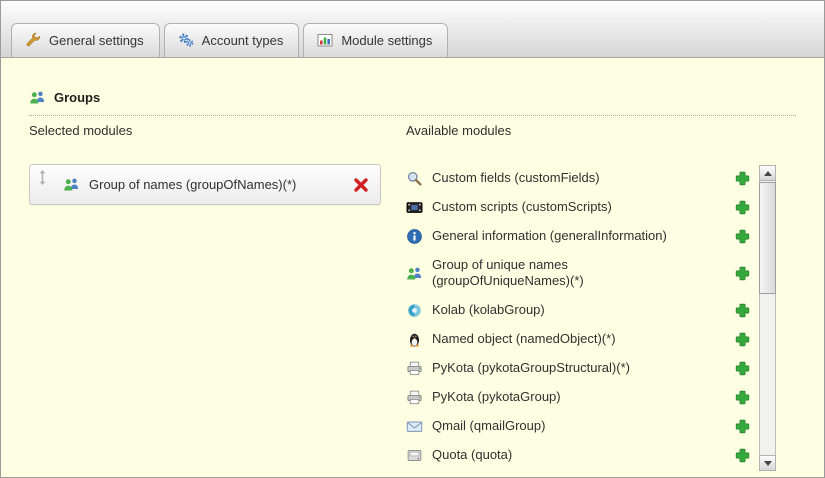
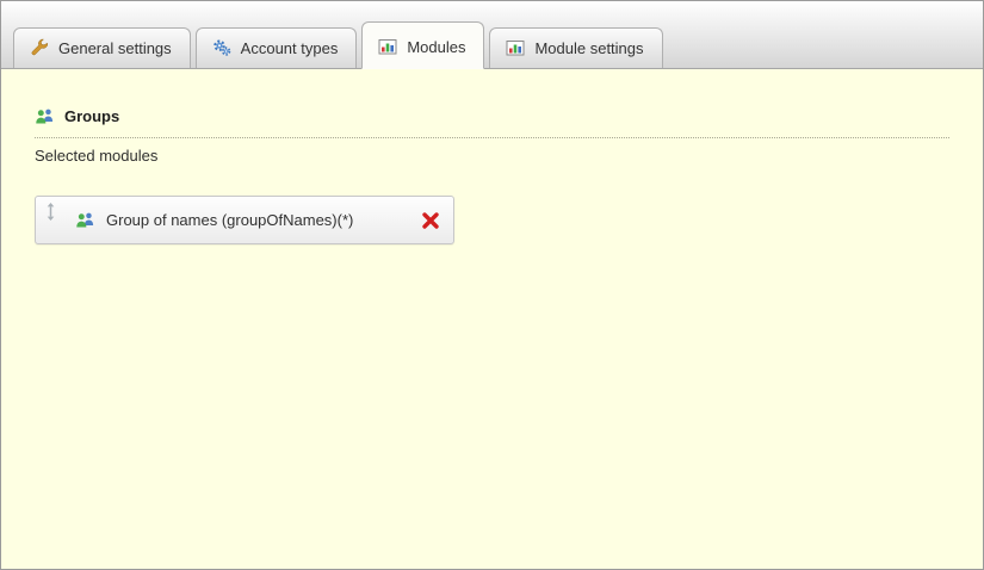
  General settings
  Account types
+ Modules
  Module settings
  Groups
  Selected modules
  Group of names (groupOfNames)(*)
- Available modules
- Custom fields (customFields)
- Custom scripts (customScripts)
- General information (generalInformation)
- Group of unique names (groupOfUniqueNames)(*)
- Kolab (kolabGroup)
- Named object (namedObject)(*)
- PyKota (pykotaGroupStructural)(*)
- PyKota (pykotaGroup)
- Qmail (qmailGroup)
- Quota (quota)
